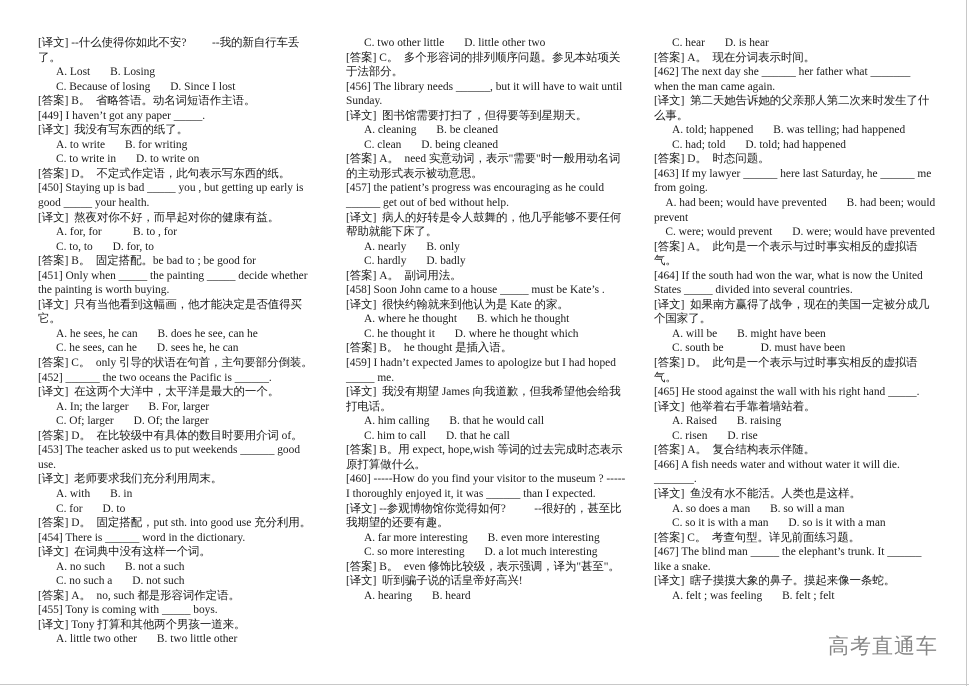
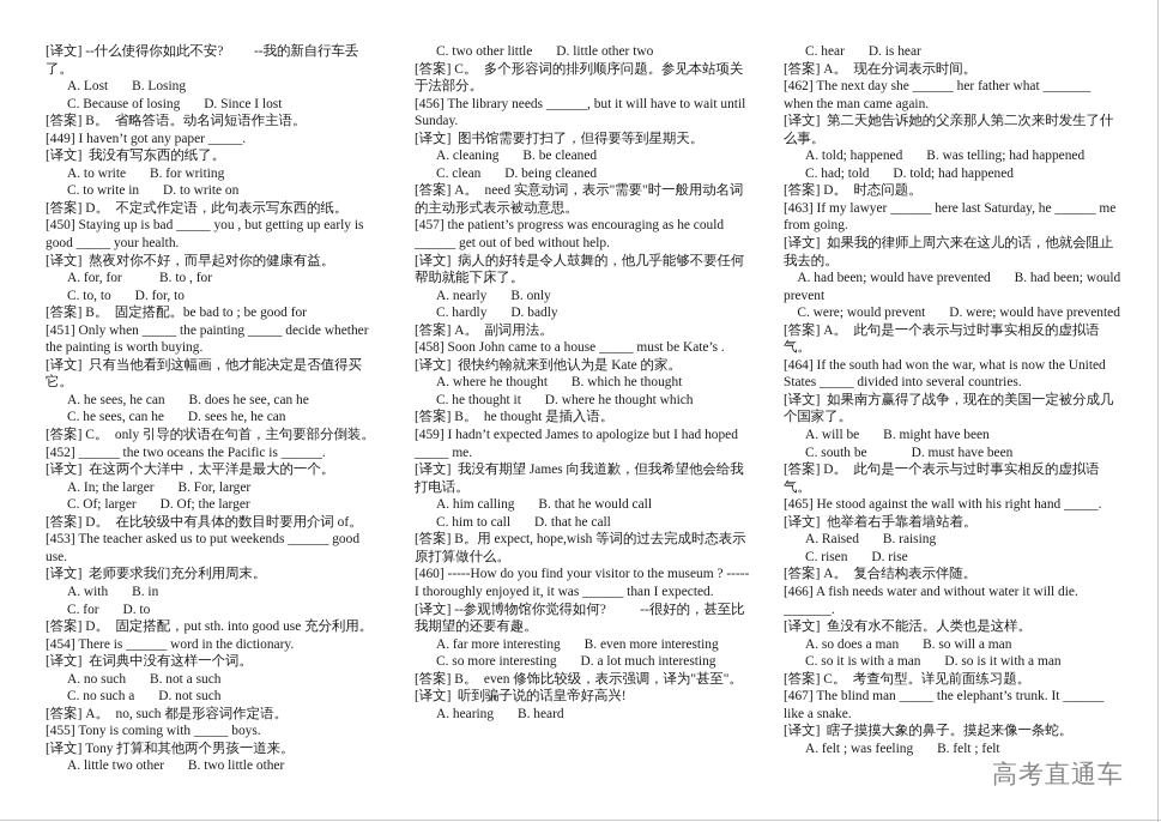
  [译文] --什么使得你如此不安? --我的新自行车丢了。
  A. Lost B. Losing
  C. Because of losing D. Since I lost
  [答案] B。 省略答语。动名词短语作主语。
  [449] I haven’t got any paper _____.
  [译文] 我没有写东西的纸了。
  A. to write B. for writing
  C. to write in D. to write on
  [答案] D。 不定式作定语，此句表示写东西的纸。
  [450] Staying up is bad _____ you , but getting up early is good _____ your health.
  [译文] 熬夜对你不好，而早起对你的健康有益。
  A. for, for B. to , for
  C. to, to D. for, to
  [答案] B。 固定搭配。be bad to ; be good for
  [451] Only when _____ the painting _____ decide whether the painting is worth buying.
  [译文] 只有当他看到这幅画，他才能决定是否值得买它。
  A. he sees, he can B. does he see, can he
  C. he sees, can he D. sees he, he can
  [答案] C。 only 引导的状语在句首，主句要部分倒装。
  [452] ______ the two oceans the Pacific is ______.
  [译文] 在这两个大洋中，太平洋是最大的一个。
  A. In; the larger B. For, larger
  C. Of; larger D. Of; the larger
  [答案] D。 在比较级中有具体的数目时要用介词 of。
  [453] The teacher asked us to put weekends ______ good use.
  [译文] 老师要求我们充分利用周末。
  A. with B. in
  C. for D. to
  [答案] D。 固定搭配，put sth. into good use 充分利用。
  [454] There is ______ word in the dictionary.
  [译文] 在词典中没有这样一个词。
  A. no such B. not a such
  C. no such a D. not such
  [答案] A。 no, such 都是形容词作定语。
  [455] Tony is coming with _____ boys.
  [译文] Tony 打算和其他两个男孩一道来。
  A. little two other B. two little other
  C. two other little D. little other two
  [答案] C。 多个形容词的排列顺序问题。参见本站项关于法部分。
  [456] The library needs ______, but it will have to wait until Sunday.
  [译文] 图书馆需要打扫了，但得要等到星期天。
  A. cleaning B. be cleaned
  C. clean D. being cleaned
  [答案] A。 need 实意动词，表示"需要"时一般用动名词的主动形式表示被动意思。
  [457] the patient’s progress was encouraging as he could ______ get out of bed without help.
  [译文] 病人的好转是令人鼓舞的，他几乎能够不要任何帮助就能下床了。
  A. nearly B. only
  C. hardly D. badly
  [答案] A。 副词用法。
  [458] Soon John came to a house _____ must be Kate’s .
  [译文] 很快约翰就来到他认为是 Kate 的家。
  A. where he thought B. which he thought
  C. he thought it D. where he thought which
  [答案] B。 he thought 是插入语。
  [459] I hadn’t expected James to apologize but I had hoped _____ me.
  [译文] 我没有期望 James 向我道歉，但我希望他会给我打电话。
  A. him calling B. that he would call
  C. him to call D. that he call
  [答案] B。用 expect, hope,wish 等词的过去完成时态表示原打算做什么。
  [460] -----How do you find your visitor to the museum ? -----I thoroughly enjoyed it, it was ______ than I expected.
  [译文] --参观博物馆你觉得如何? --很好的，甚至比我期望的还要有趣。
  A. far more interesting B. even more interesting
  C. so more interesting D. a lot much interesting
  [答案] B。 even 修饰比较级，表示强调，译为"甚至"。
  [译文] 听到骗子说的话皇帝好高兴!
  A. hearing B. heard
  C. hear D. is hear
  [答案] A。 现在分词表示时间。
  [462] The next day she ______ her father what _______ when the man came again.
  [译文] 第二天她告诉她的父亲那人第二次来时发生了什么事。
  A. told; happened B. was telling; had happened
  C. had; told D. told; had happened
  [答案] D。 时态问题。
  [463] If my lawyer ______ here last Saturday, he ______ me from going.
+ [译文] 如果我的律师上周六来在这儿的话，他就会阻止我去的。
  A. had been; would have prevented B. had been; would prevent
  C. were; would prevent D. were; would have prevented
  [答案] A。 此句是一个表示与过时事实相反的虚拟语气。
  [464] If the south had won the war, what is now the United States _____ divided into several countries.
  [译文] 如果南方赢得了战争，现在的美国一定被分成几个国家了。
  A. will be B. might have been
  C. south be D. must have been
  [答案] D。 此句是一个表示与过时事实相反的虚拟语气。
  [465] He stood against the wall with his right hand _____.
  [译文] 他举着右手靠着墙站着。
  A. Raised B. raising
  C. risen D. rise
  [答案] A。 复合结构表示伴随。
  [466] A fish needs water and without water it will die. _______.
  [译文] 鱼没有水不能活。人类也是这样。
  A. so does a man B. so will a man
  C. so it is with a man D. so is it with a man
  [答案] C。 考查句型。详见前面练习题。
  [467] The blind man _____ the elephant’s trunk. It ______ like a snake.
  [译文] 瞎子摸摸大象的鼻子。摸起来像一条蛇。
  A. felt ; was feeling B. felt ; felt
  高考直通车
